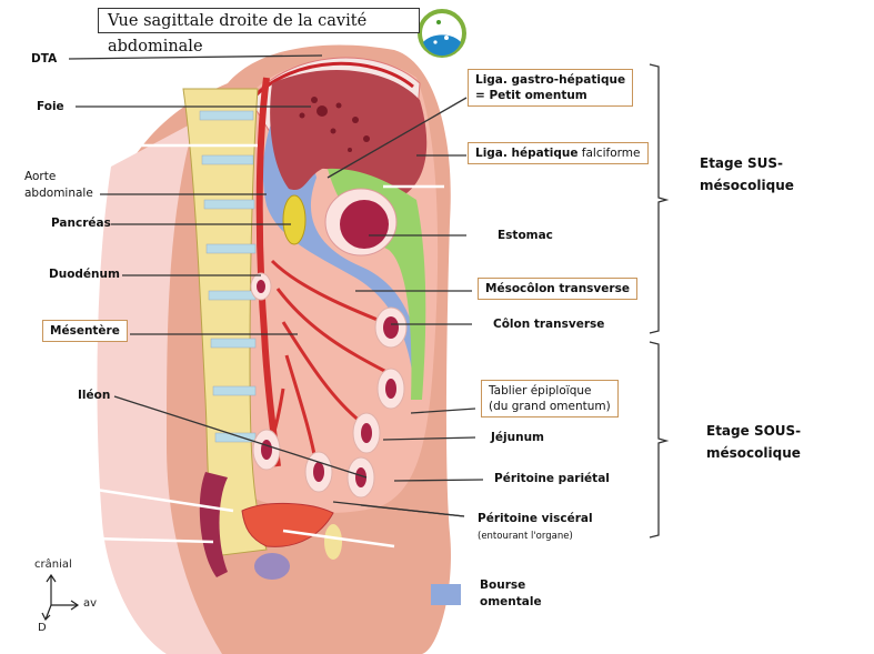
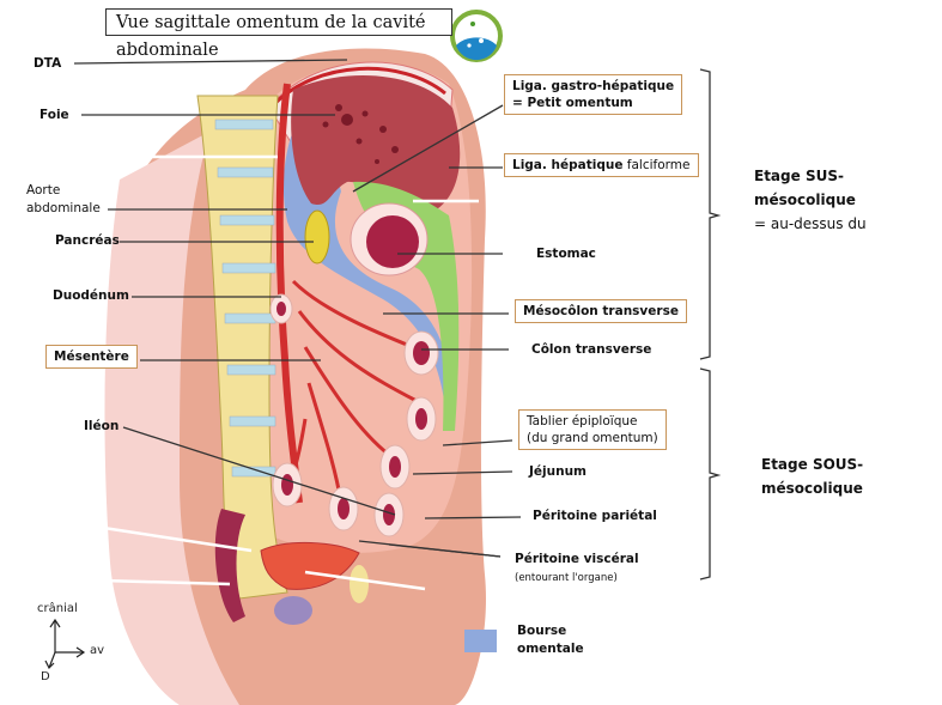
- Vue sagittale droite de la cavité abdominale
+ Vue sagittale omentum de la cavité abdominale
  DTA
  Foie
  Aorte
  abdominale
  Pancréas
  Duodénum
  Mésentère
  Iléon
  Liga. gastro-hépatique
  = Petit omentum
  Liga. hépatique falciforme
  Estomac
  Mésocôlon transverse
  Côlon transverse
  Tablier épiploïque
  (du grand omentum)
  Jéjunum
  Péritoine pariétal
  Péritoine viscéral
  (entourant l'organe)
  Etage SUS-
  mésocolique
+ = au-dessus du
  Etage SOUS-
  mésocolique
  crânial
  av
  D
  Bourse
  omentale
